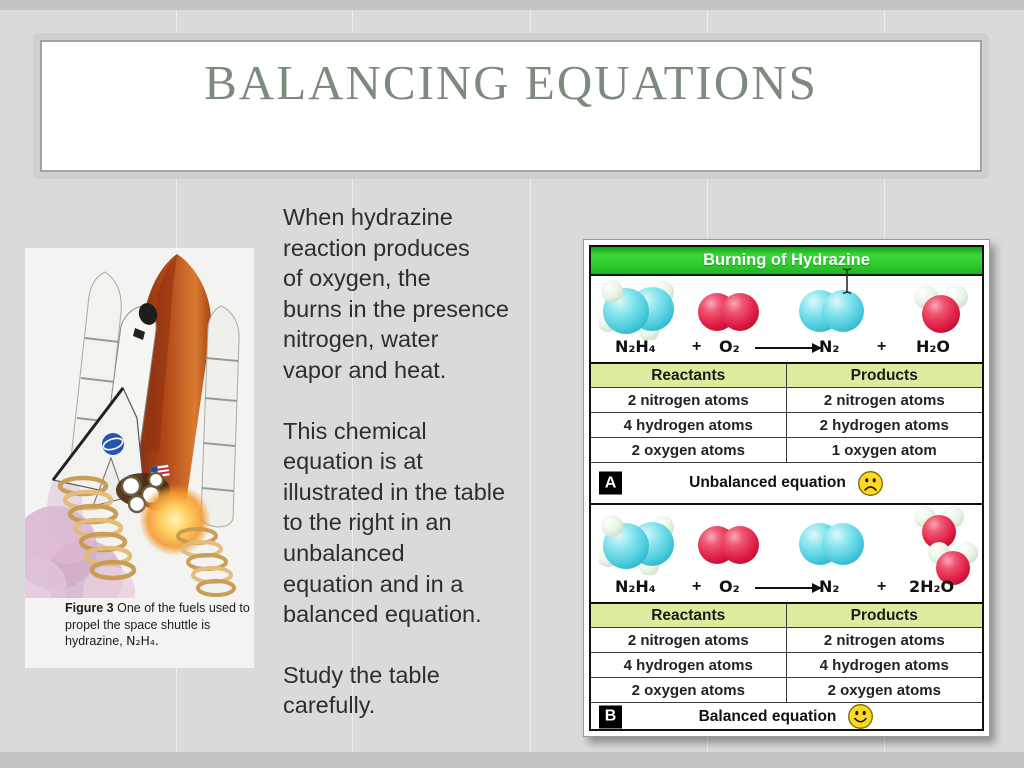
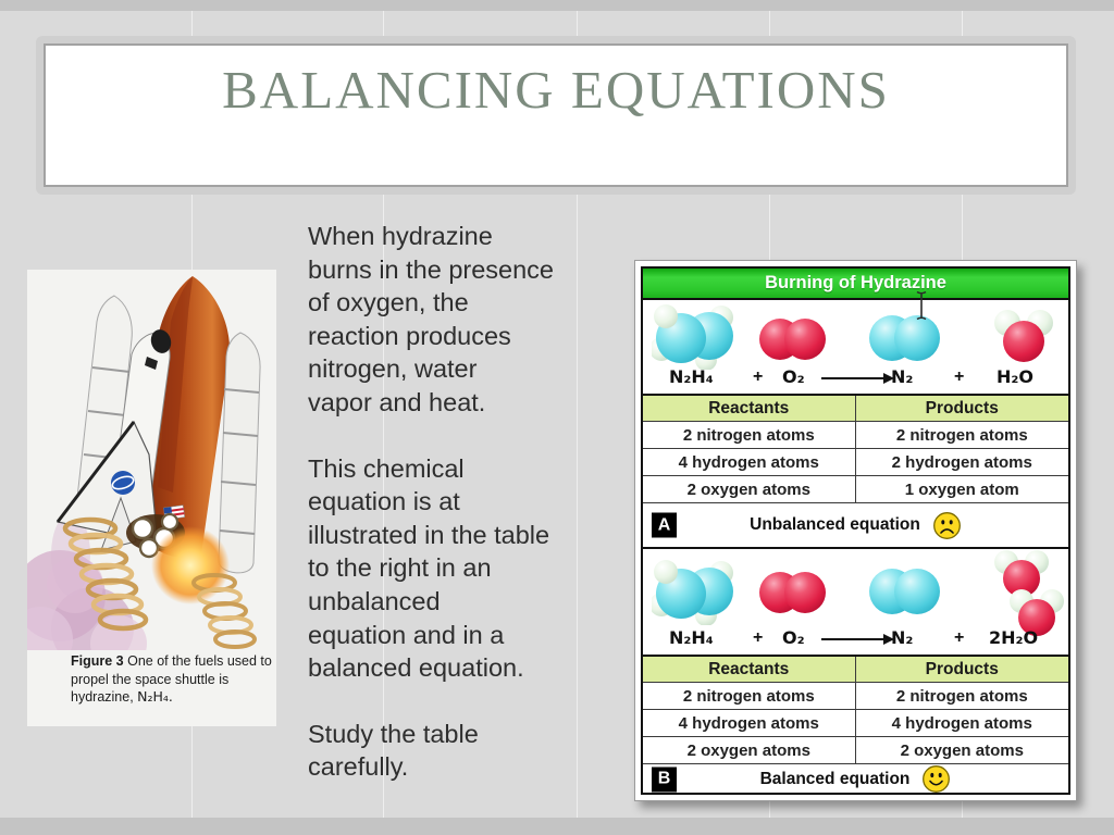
  BALANCING EQUATIONS
  When hydrazine
- reaction produces
+ burns in the presence
  of oxygen, the
- burns in the presence
+ reaction produces
  nitrogen, water
  vapor and heat.
  This chemical
  equation is at
  illustrated in the table
  to the right in an
  unbalanced
  equation and in a
  balanced equation.
  Study the table
  carefully.
  Figure 3 One of the fuels used to propel the space shuttle is hydrazine, N₂H₄.
  Burning of Hydrazine
  N₂H₄
  +
  O₂
  N₂
  +
  H₂O
  Reactants
  Products
  2 nitrogen atoms
  2 nitrogen atoms
  4 hydrogen atoms
  2 hydrogen atoms
  2 oxygen atoms
  1 oxygen atom
  A
  Unbalanced equation
  N₂H₄
  +
  O₂
  N₂
  +
  2H₂O
  Reactants
  Products
  2 nitrogen atoms
  2 nitrogen atoms
  4 hydrogen atoms
  4 hydrogen atoms
  2 oxygen atoms
  2 oxygen atoms
  B
  Balanced equation
